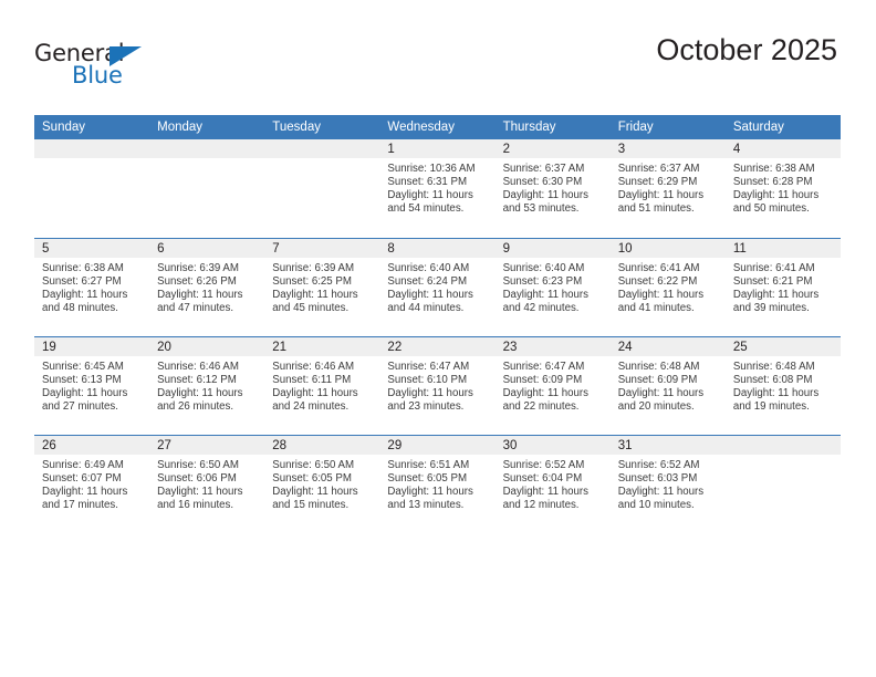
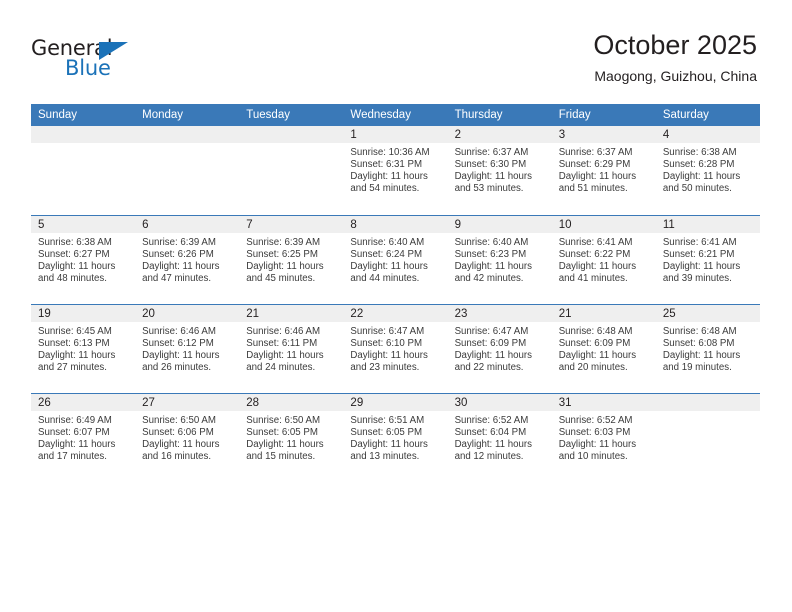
  General
  Blue
  October 2025
+ Maogong, Guizhou, China
  Sunday	Monday	Tuesday	Wednesday	Thursday	Friday	Saturday
  			1Sunrise: 10:36 AMSunset: 6:31 PMDaylight: 11 hoursand 54 minutes.	2Sunrise: 6:37 AMSunset: 6:30 PMDaylight: 11 hoursand 53 minutes.	3Sunrise: 6:37 AMSunset: 6:29 PMDaylight: 11 hoursand 51 minutes.	4Sunrise: 6:38 AMSunset: 6:28 PMDaylight: 11 hoursand 50 minutes.
  5Sunrise: 6:38 AMSunset: 6:27 PMDaylight: 11 hoursand 48 minutes.	6Sunrise: 6:39 AMSunset: 6:26 PMDaylight: 11 hoursand 47 minutes.	7Sunrise: 6:39 AMSunset: 6:25 PMDaylight: 11 hoursand 45 minutes.	8Sunrise: 6:40 AMSunset: 6:24 PMDaylight: 11 hoursand 44 minutes.	9Sunrise: 6:40 AMSunset: 6:23 PMDaylight: 11 hoursand 42 minutes.	10Sunrise: 6:41 AMSunset: 6:22 PMDaylight: 11 hoursand 41 minutes.	11Sunrise: 6:41 AMSunset: 6:21 PMDaylight: 11 hoursand 39 minutes.
- 19Sunrise: 6:45 AMSunset: 6:13 PMDaylight: 11 hoursand 27 minutes.	20Sunrise: 6:46 AMSunset: 6:12 PMDaylight: 11 hoursand 26 minutes.	21Sunrise: 6:46 AMSunset: 6:11 PMDaylight: 11 hoursand 24 minutes.	22Sunrise: 6:47 AMSunset: 6:10 PMDaylight: 11 hoursand 23 minutes.	23Sunrise: 6:47 AMSunset: 6:09 PMDaylight: 11 hoursand 22 minutes.	24Sunrise: 6:48 AMSunset: 6:09 PMDaylight: 11 hoursand 20 minutes.	25Sunrise: 6:48 AMSunset: 6:08 PMDaylight: 11 hoursand 19 minutes.
+ 19Sunrise: 6:45 AMSunset: 6:13 PMDaylight: 11 hoursand 27 minutes.	20Sunrise: 6:46 AMSunset: 6:12 PMDaylight: 11 hoursand 26 minutes.	21Sunrise: 6:46 AMSunset: 6:11 PMDaylight: 11 hoursand 24 minutes.	22Sunrise: 6:47 AMSunset: 6:10 PMDaylight: 11 hoursand 23 minutes.	23Sunrise: 6:47 AMSunset: 6:09 PMDaylight: 11 hoursand 22 minutes.	21Sunrise: 6:48 AMSunset: 6:09 PMDaylight: 11 hoursand 20 minutes.	25Sunrise: 6:48 AMSunset: 6:08 PMDaylight: 11 hoursand 19 minutes.
  26Sunrise: 6:49 AMSunset: 6:07 PMDaylight: 11 hoursand 17 minutes.	27Sunrise: 6:50 AMSunset: 6:06 PMDaylight: 11 hoursand 16 minutes.	28Sunrise: 6:50 AMSunset: 6:05 PMDaylight: 11 hoursand 15 minutes.	29Sunrise: 6:51 AMSunset: 6:05 PMDaylight: 11 hoursand 13 minutes.	30Sunrise: 6:52 AMSunset: 6:04 PMDaylight: 11 hoursand 12 minutes.	31Sunrise: 6:52 AMSunset: 6:03 PMDaylight: 11 hoursand 10 minutes.
